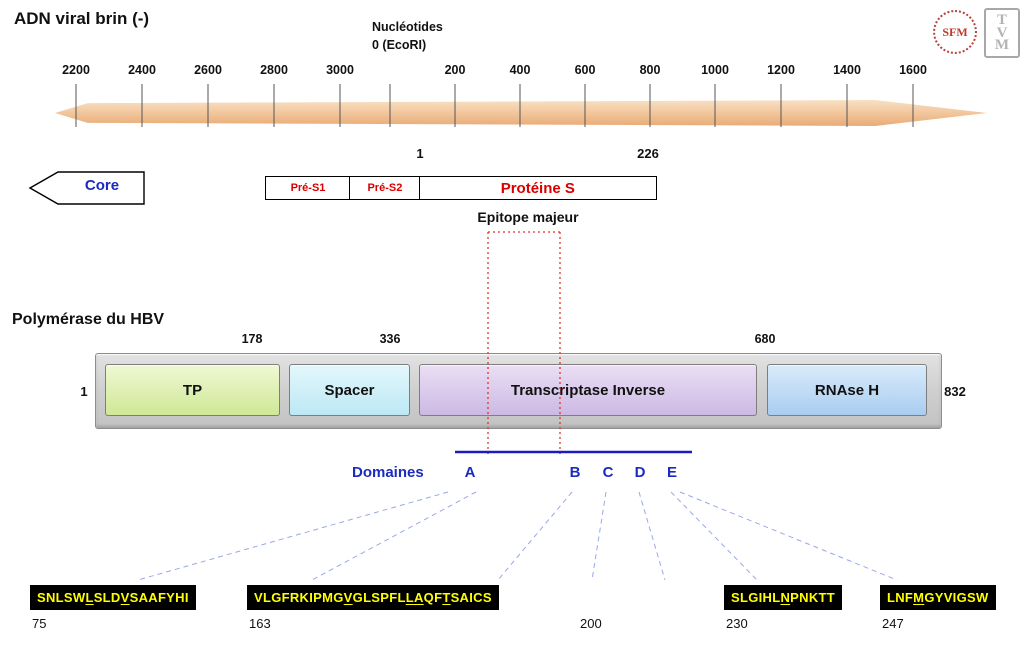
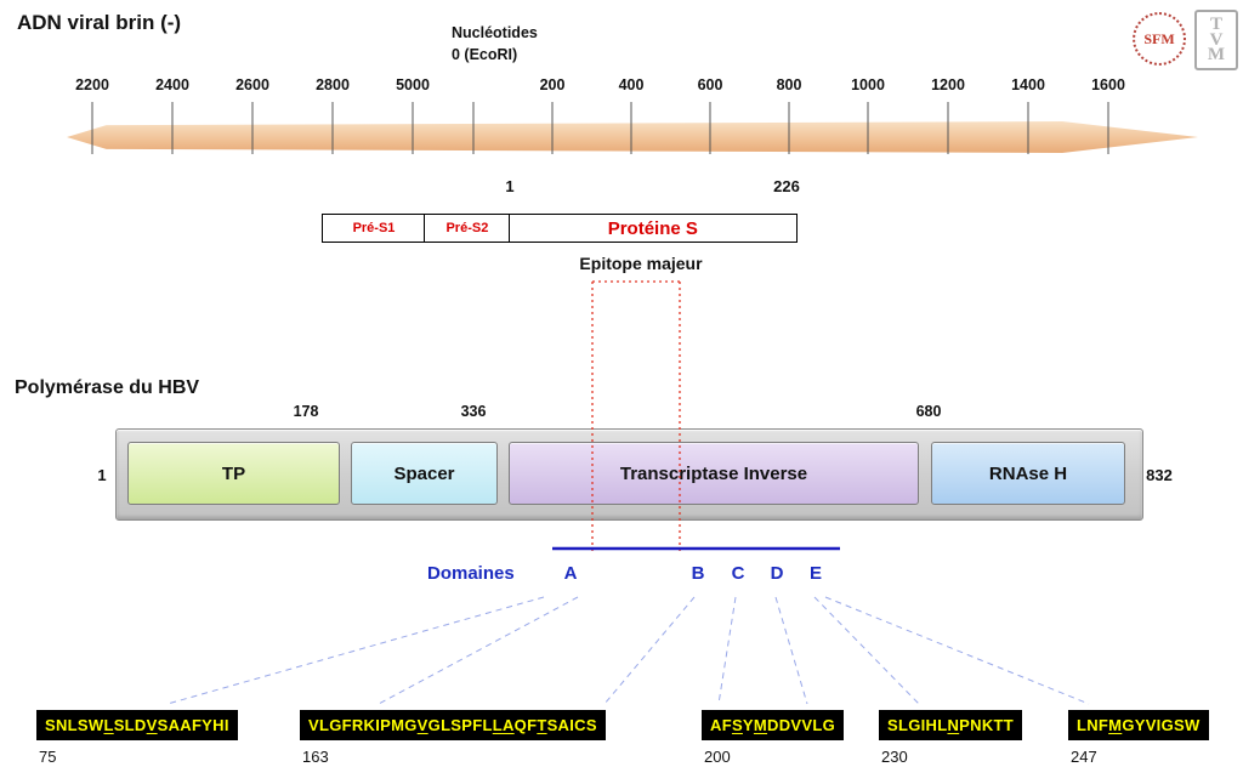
  ADN viral brin (-)
  Nucléotides
  0 (EcoRI)
  2200
  2400
  2600
  2800
- 3000
+ 5000
  200
  400
  600
  800
  1000
  1200
  1400
  1600
  1
  226
- Core
  Pré-S1
  Pré-S2
  Protéine S
  Epitope majeur
  Polymérase du HBV
  178
  336
  680
  1
  832
  TP
  Spacer
  Transcriptase Inverse
  RNAse H
  Domaines
  A
  B
  C
  D
  E
  SNLSWLSLDVSAAFYHI
  VLGFRKIPMGVGLSPFLLAQFTSAICS
+ AFSYMDDVVLG
  SLGIHLNPNKTT
  LNFMGYVIGSW
  75
  163
  200
  230
  247
  SFM
  T
  V
  M
